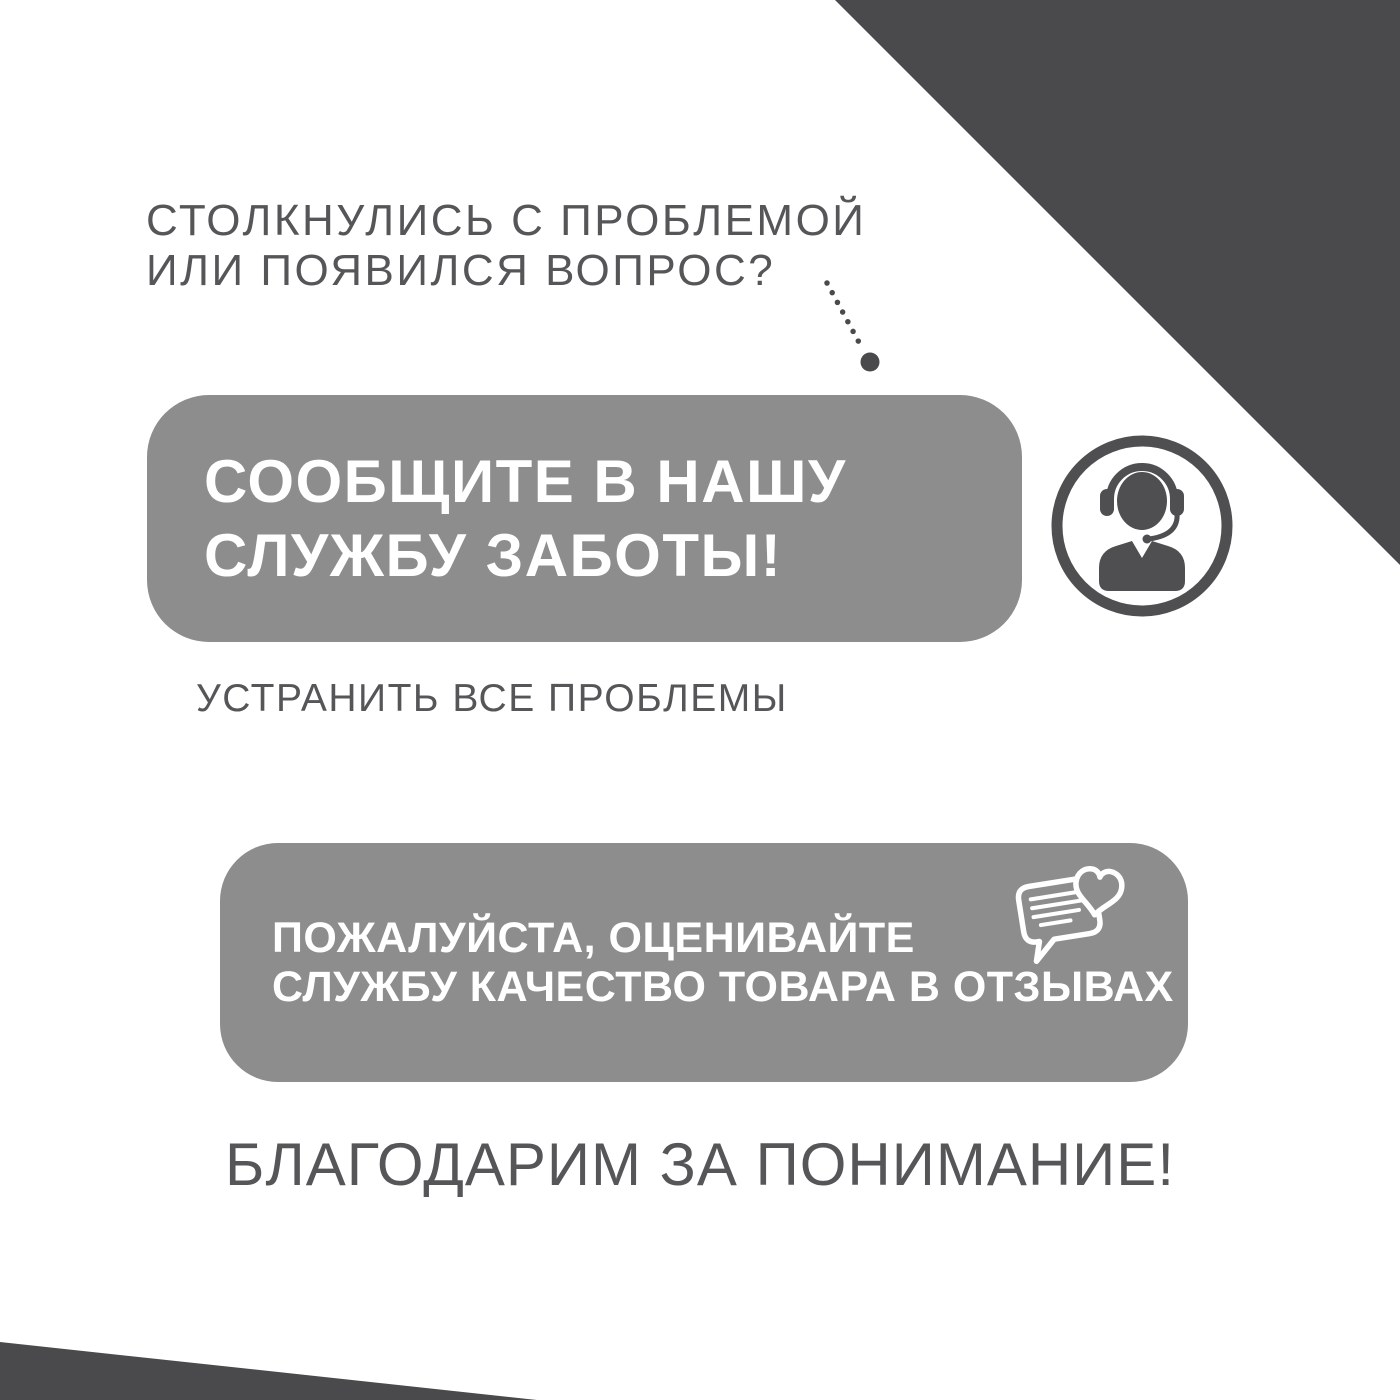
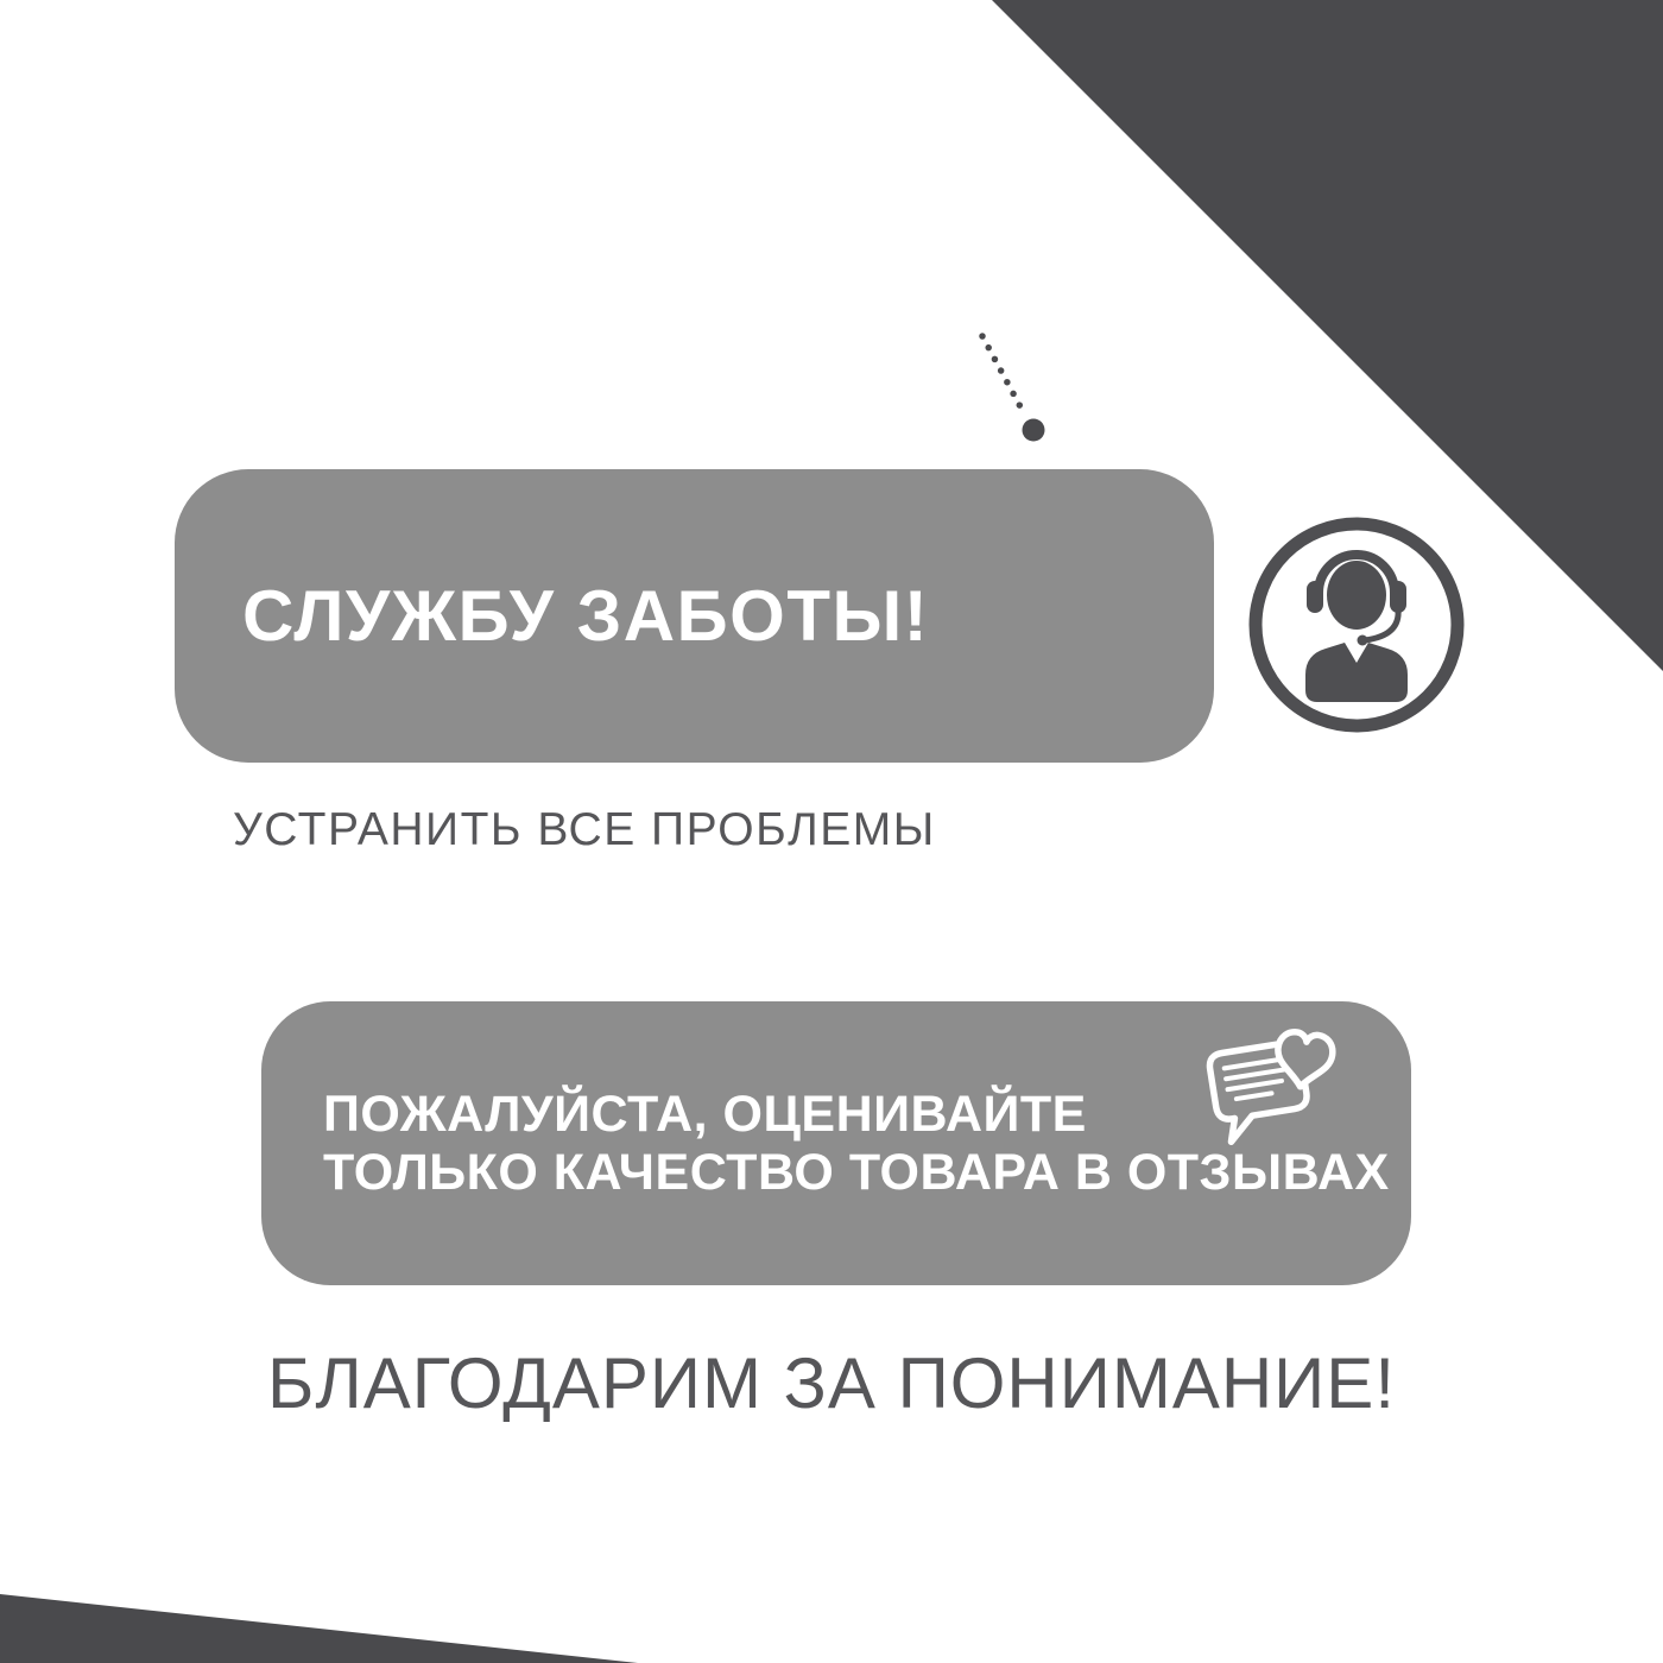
- СТОЛКНУЛИСЬ С ПРОБЛЕМОЙ
- ИЛИ ПОЯВИЛСЯ ВОПРОС?
- СООБЩИТЕ В НАШУ
  СЛУЖБУ ЗАБОТЫ!
  УСТРАНИТЬ ВСЕ ПРОБЛЕМЫ
  ПОЖАЛУЙСТА, ОЦЕНИВАЙТЕ
- СЛУЖБУ КАЧЕСТВО ТОВАРА В ОТЗЫВАХ
+ ТОЛЬКО КАЧЕСТВО ТОВАРА В ОТЗЫВАХ
  БЛАГОДАРИМ ЗА ПОНИМАНИЕ!
